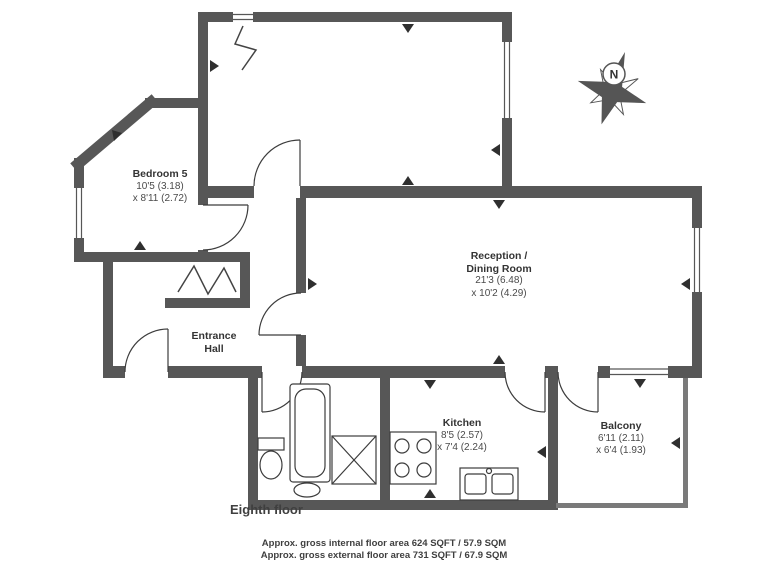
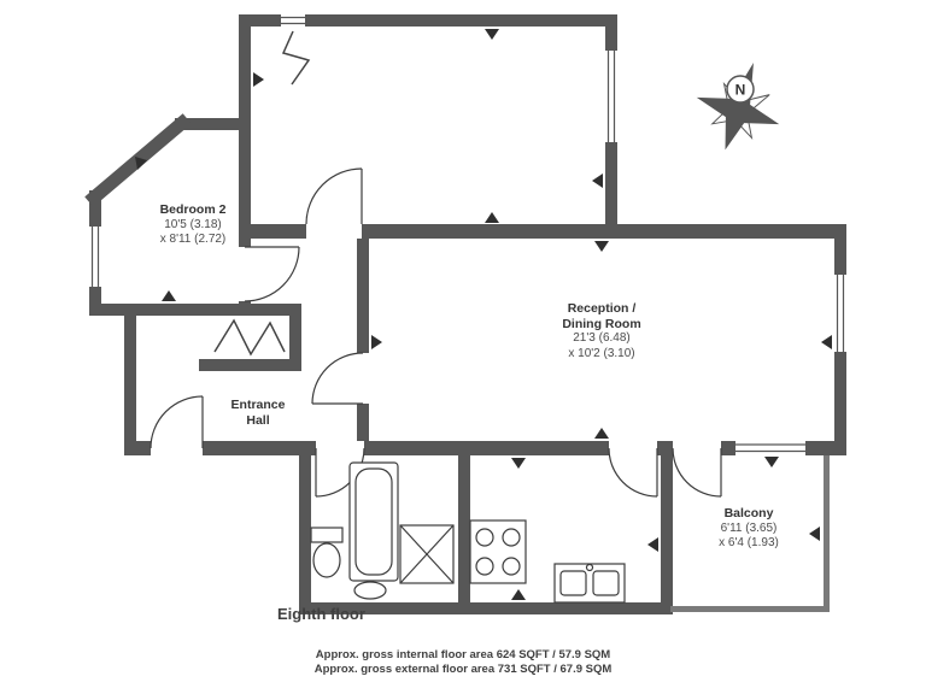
  N
- Bedroom 5
+ Bedroom 2
  10'5 (3.18)
  x 8'11 (2.72)
  Reception /
  Dining Room
  21'3 (6.48)
- x 10'2 (4.29)
+ x 10'2 (3.10)
  Entrance
  Hall
- Kitchen
- 8'5 (2.57)
- x 7'4 (2.24)
  Balcony
- 6'11 (2.11)
+ 6'11 (3.65)
  x 6'4 (1.93)
  Eighth floor
  Approx. gross internal floor area 624 SQFT / 57.9 SQM
  Approx. gross external floor area 731 SQFT / 67.9 SQM
